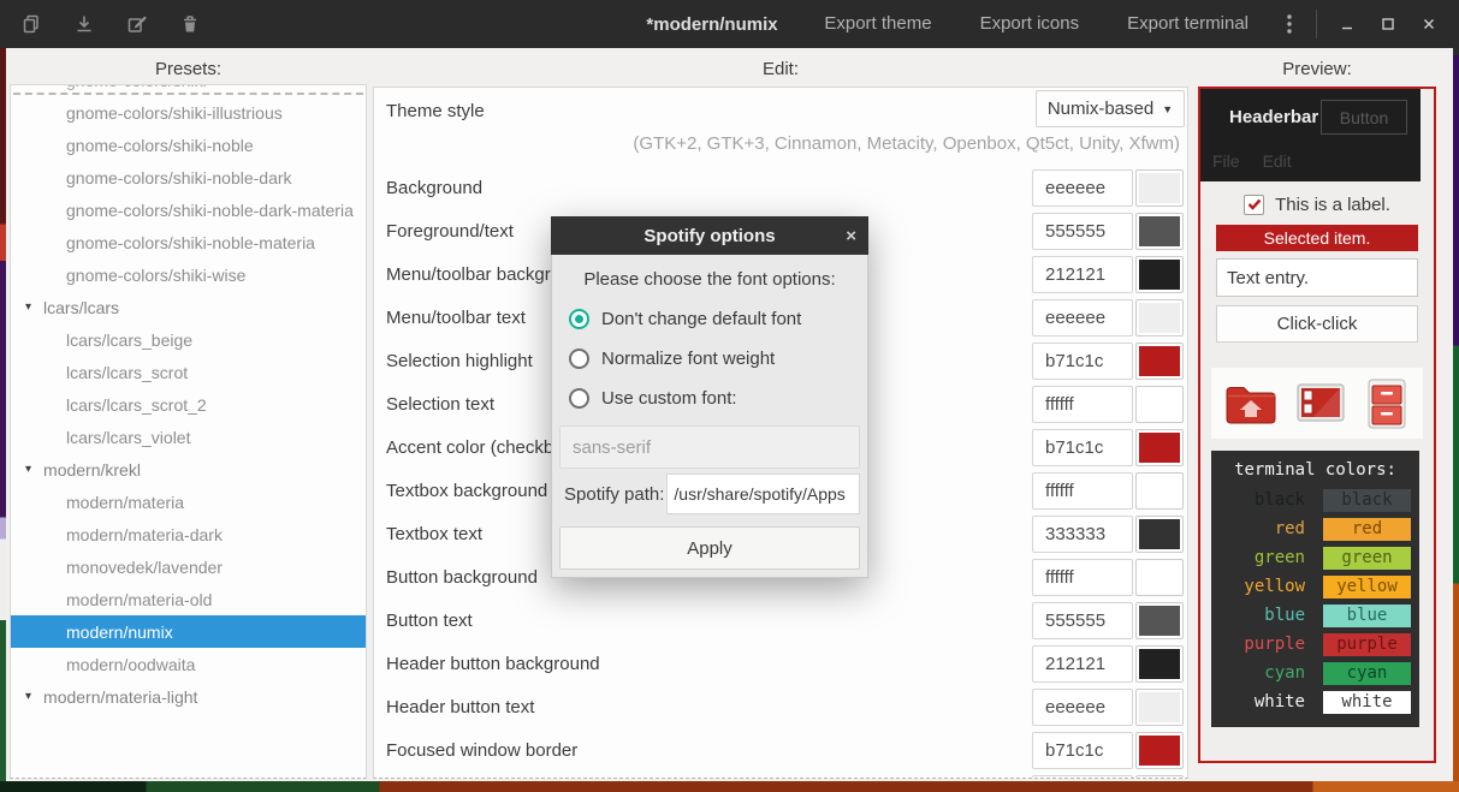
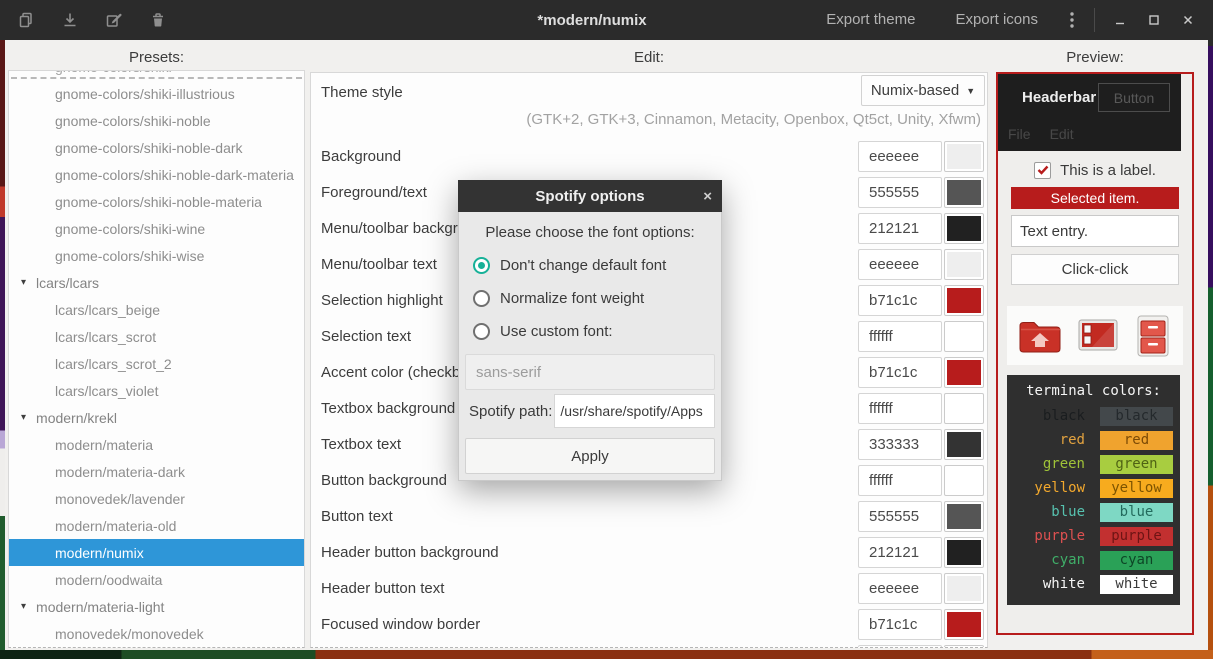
  *modern/numix
  Export theme
  Export icons
- Export terminal
  Presets:
  Edit:
  Preview:
  gnome-colors/shiki-illustrious
  gnome-colors/shiki-noble
  gnome-colors/shiki-noble-dark
  gnome-colors/shiki-noble-dark-materia
  gnome-colors/shiki-noble-materia
+ gnome-colors/shiki-wine
  gnome-colors/shiki-wise
  ▾
  lcars/lcars
  lcars/lcars_beige
  lcars/lcars_scrot
  lcars/lcars_scrot_2
  lcars/lcars_violet
  ▾
  modern/krekl
  modern/materia
  modern/materia-dark
  monovedek/lavender
  modern/materia-old
  modern/numix
  modern/oodwaita
  ▾
  modern/materia-light
+ monovedek/monovedek
  Theme style
  Numix-based
  ▼
  (GTK+2, GTK+3, Cinnamon, Metacity, Openbox, Qt5ct, Unity, Xfwm)
  Background
  eeeeee
  Foreground/text
  555555
  Menu/toolbar backgr
  212121
  Menu/toolbar text
  eeeeee
  Selection highlight
  b71c1c
  Selection text
  ffffff
  b71c1c
  Textbox background
  ffffff
  Textbox text
  333333
  Button background
  ffffff
  Button text
  555555
  Header button background
  212121
  Header button text
  eeeeee
  Focused window border
  b71c1c
  Spotify options
  ×
  Please choose the font options:
  Don't change default font
  Normalize font weight
  Use custom font:
  sans-serif
  Spotify path:
  /usr/share/spotify/Apps
  Apply
  Headerbar
  Button
  File
  Edit
  This is a label.
  Selected item.
  Text entry.
  Click-click
  terminal colors:
  black
  red
  red
  green
  green
  yellow
  yellow
  blue
  blue
  purple
  purple
  cyan
  cyan
  white
  white
